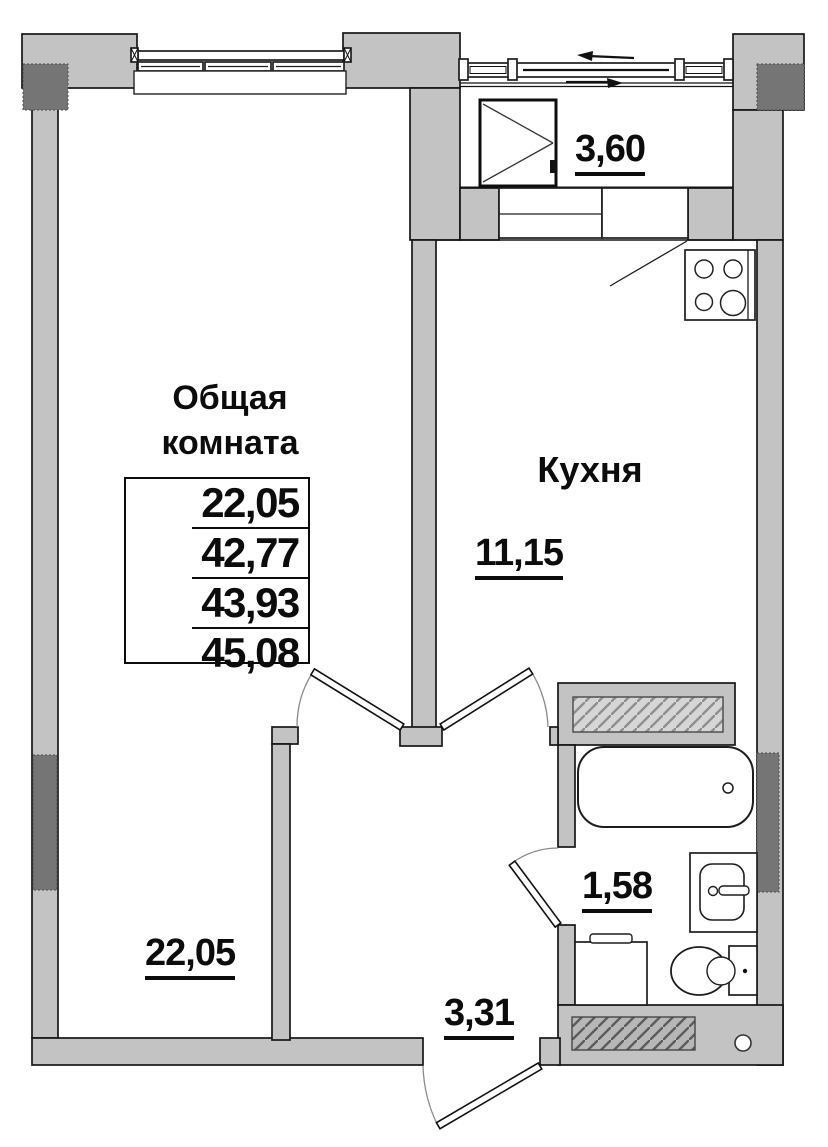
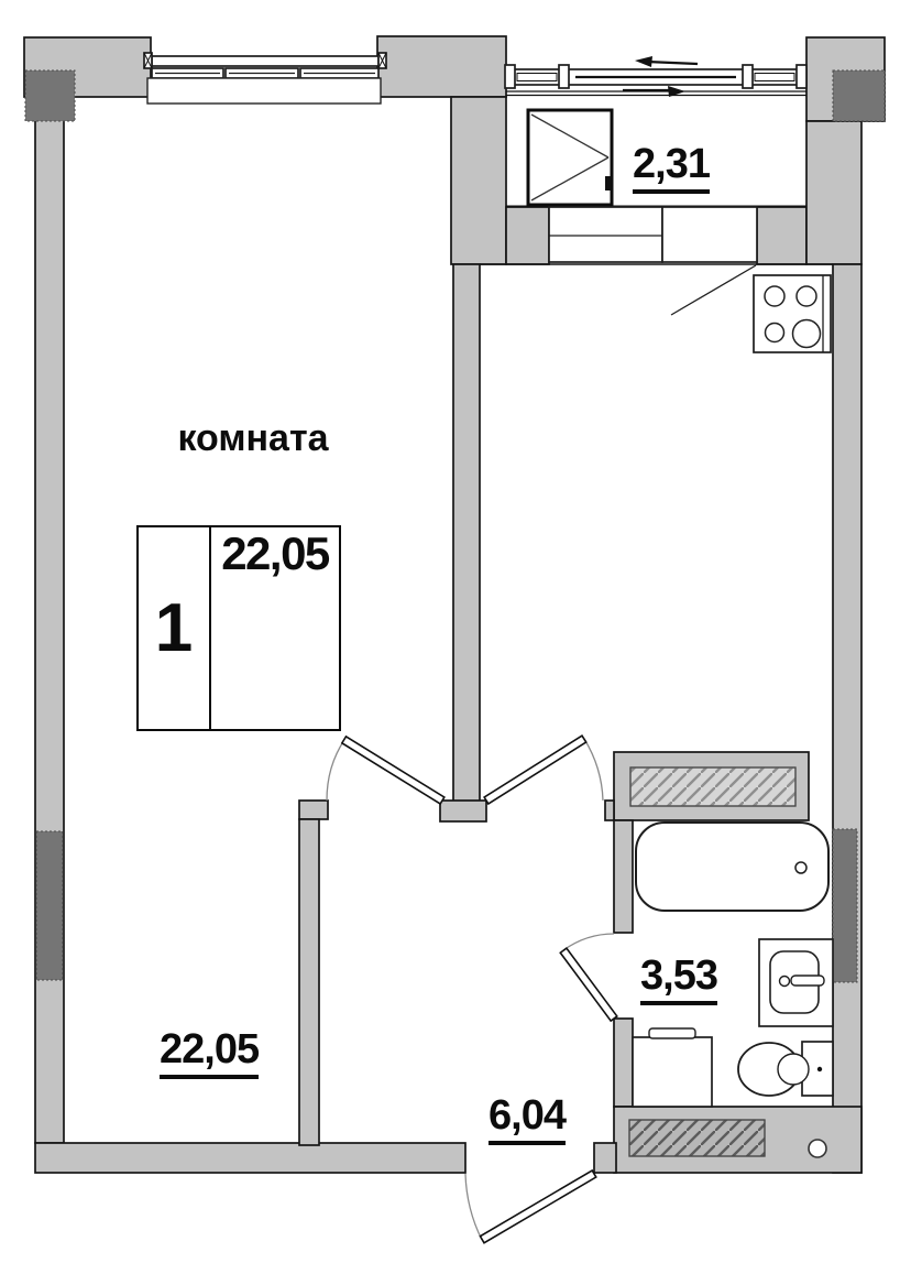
- Общая
  комната
+ 1
  22,05
- 42,77
- 43,93
- 45,08
- Кухня
- 3,60
+ 2,31
- 11,15
- 1,58
+ 3,53
- 3,31
+ 6,04
  22,05
